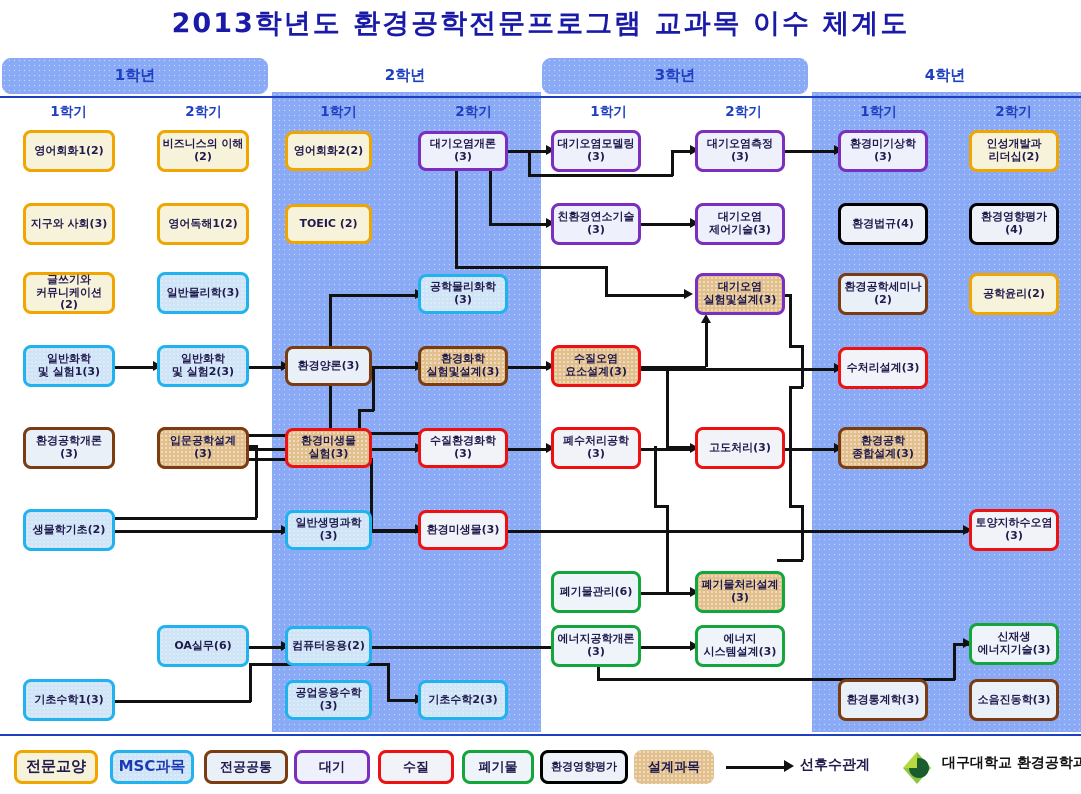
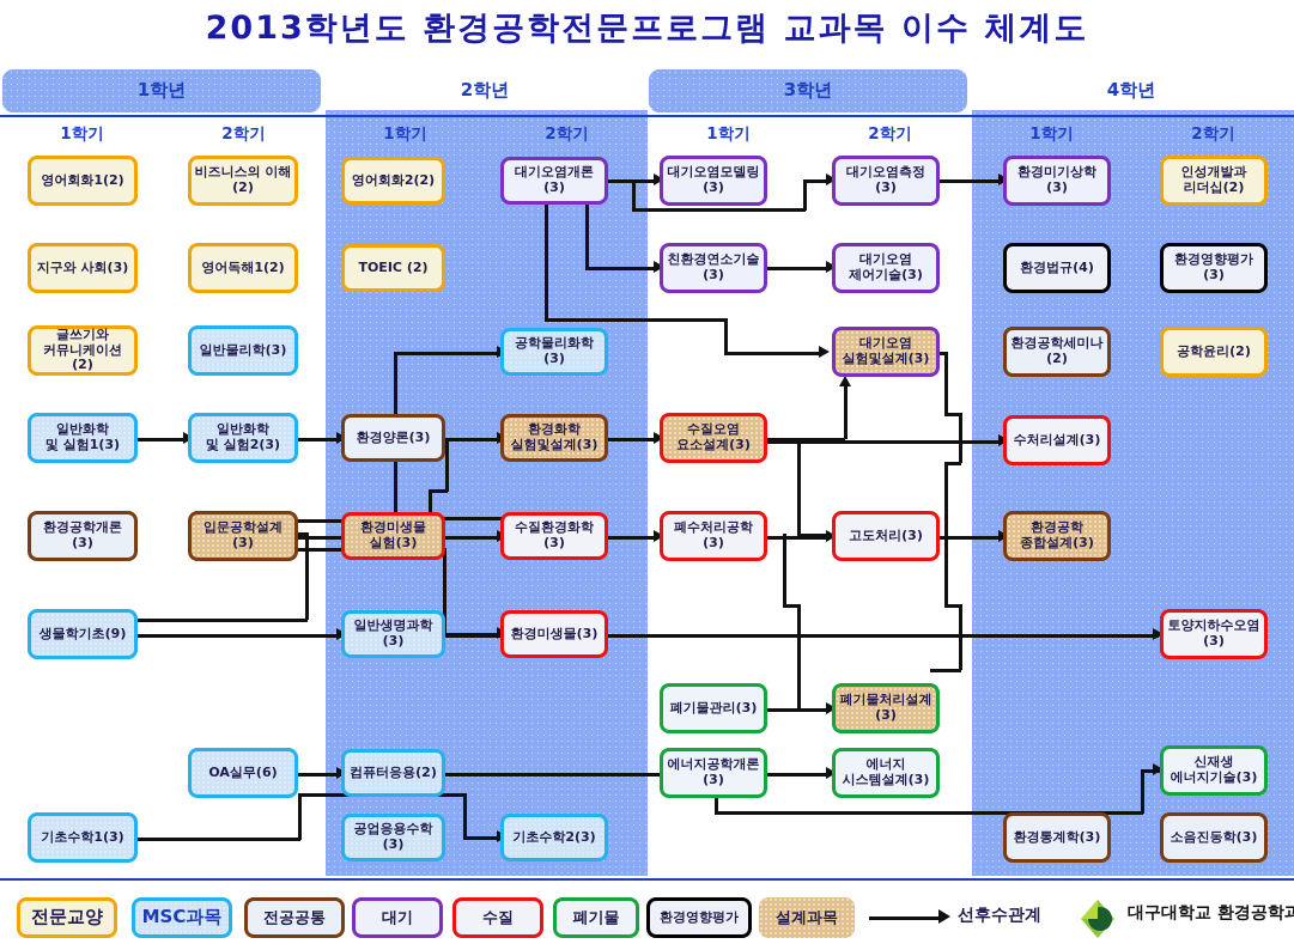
  2013학년도 환경공학전문프로그램 교과목 이수 체계도
  1학년
  2학년
  3학년
  4학년
  1학기
  2학기
  1학기
  2학기
  1학기
  2학기
  1학기
  2학기
  영어회화1(2)
  지구와 사회(3)
  글쓰기와
  커뮤니케이션(2)
  일반화학
  및 실험1(3)
  환경공학개론(3)
- 생물학기초(2)
+ 생물학기초(9)
  기초수학1(3)
  비즈니스의 이해
  (2)
  영어독해1(2)
  일반물리학(3)
  일반화학
  및 실험2(3)
  입문공학설계(3)
  OA실무(6)
  영어회화2(2)
  TOEIC (2)
  환경양론(3)
  환경미생물
  실험(3)
  일반생명과학(3)
  컴퓨터응용(2)
  공업응용수학(3)
  대기오염개론(3)
  공학물리화학(3)
  환경화학
  실험및설계(3)
  수질환경화학(3)
  환경미생물(3)
  기초수학2(3)
  대기오염모델링
  (3)
  친환경연소기술
  (3)
  수질오염
  요소설계(3)
  폐수처리공학(3)
- 폐기물관리(6)
+ 폐기물관리(3)
  에너지공학개론
  (3)
  대기오염측정(3)
  대기오염
  제어기술(3)
  대기오염
  실험및설계(3)
  고도처리(3)
  폐기물처리설계
  (3)
  에너지
  시스템설계(3)
  환경미기상학(3)
  환경법규(4)
  환경공학세미나
  (2)
  수처리설계(3)
  환경공학
  종합설계(3)
  환경통계학(3)
  인성개발과
  리더십(2)
- 환경영향평가(4)
+ 환경영향평가(3)
  공학윤리(2)
  토양지하수오염
  (3)
  신재생
  에너지기술(3)
  소음진동학(3)
  전문교양
  MSC과목
  전공공통
  대기
  수질
  폐기물
  환경영향평가
  설계과목
  선후수관계
  대구대학교 환경공학과
